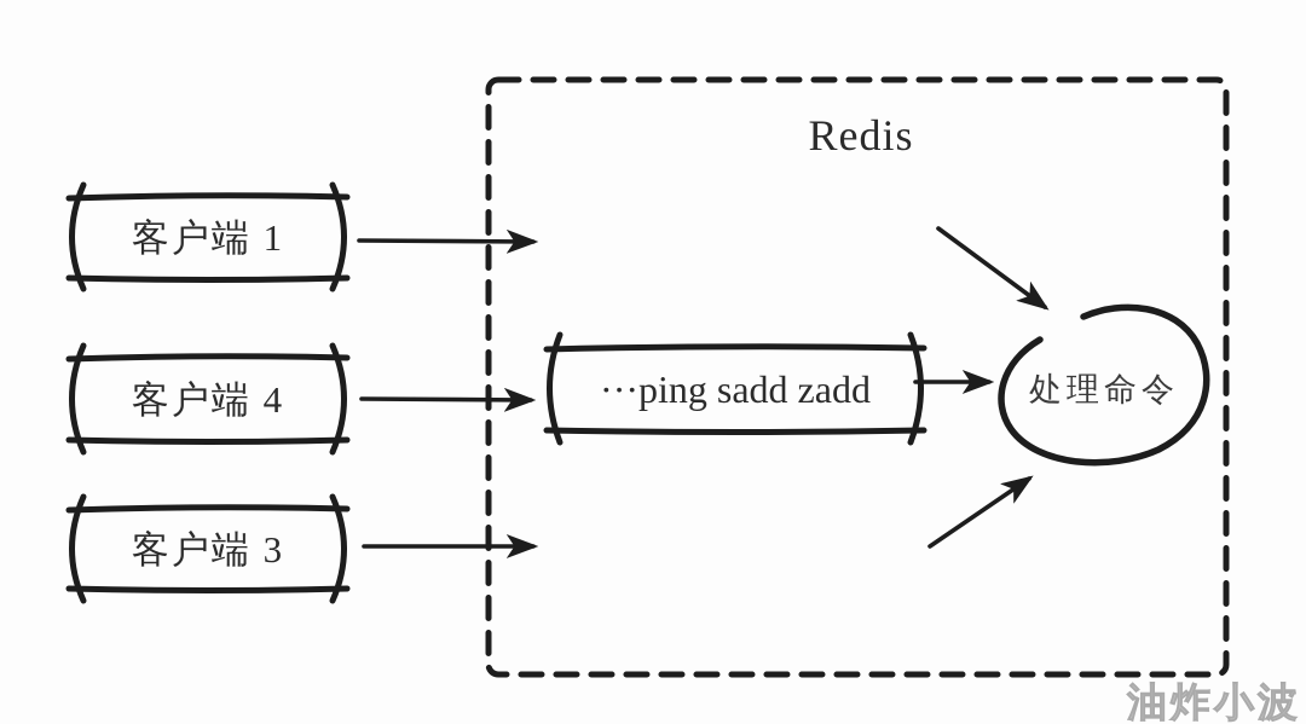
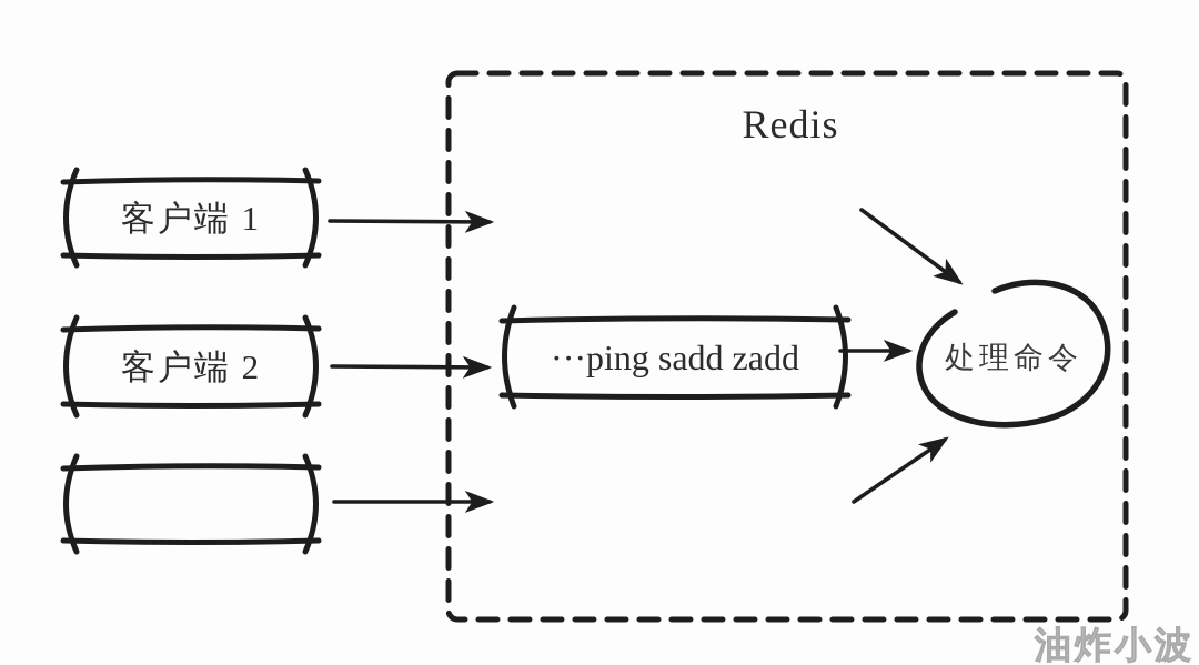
  Redis
  客户端 1
- 客户端 4
+ 客户端 2
- 客户端 3
  ···ping sadd zadd
  处理命令
  油炸小波
